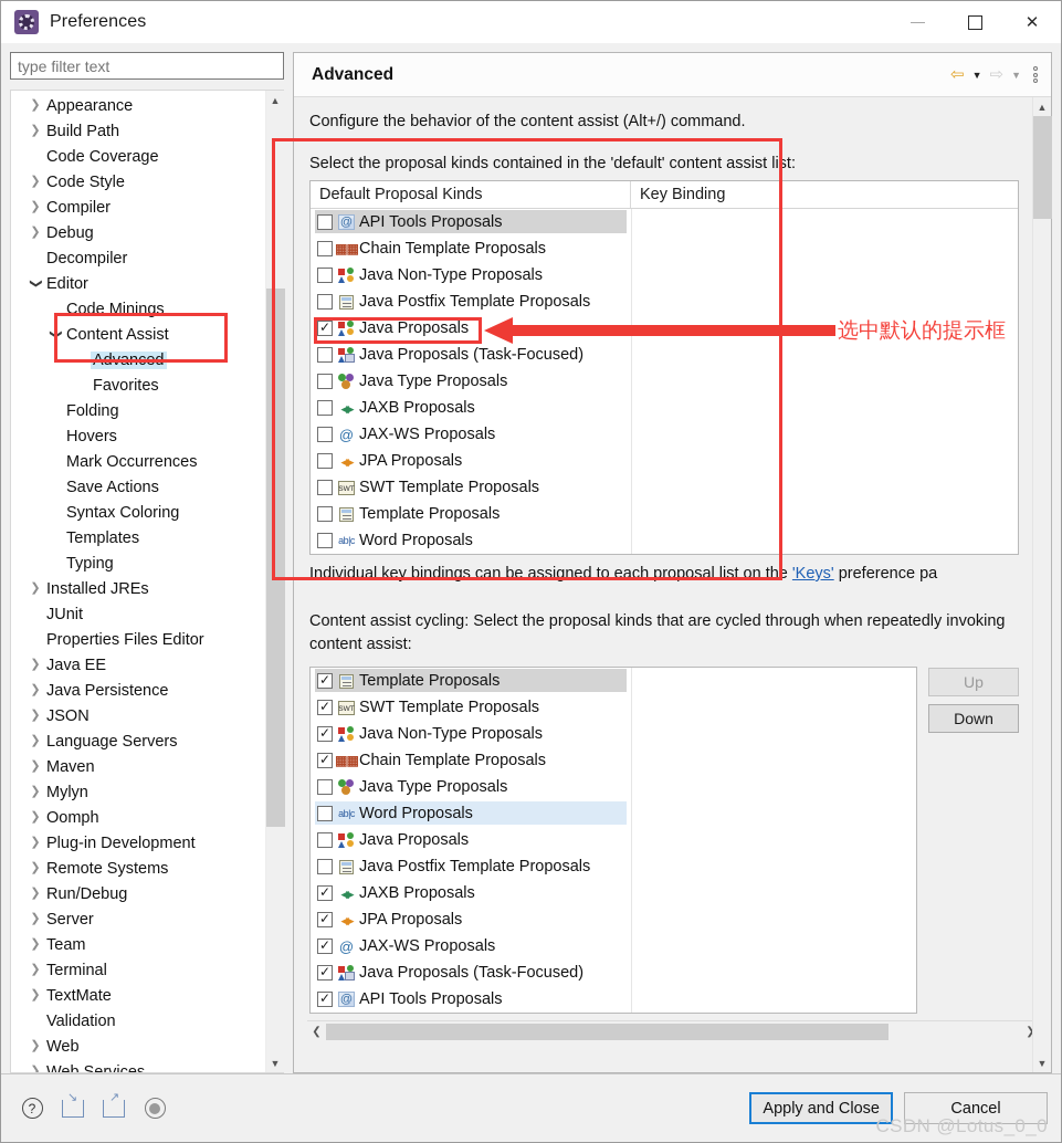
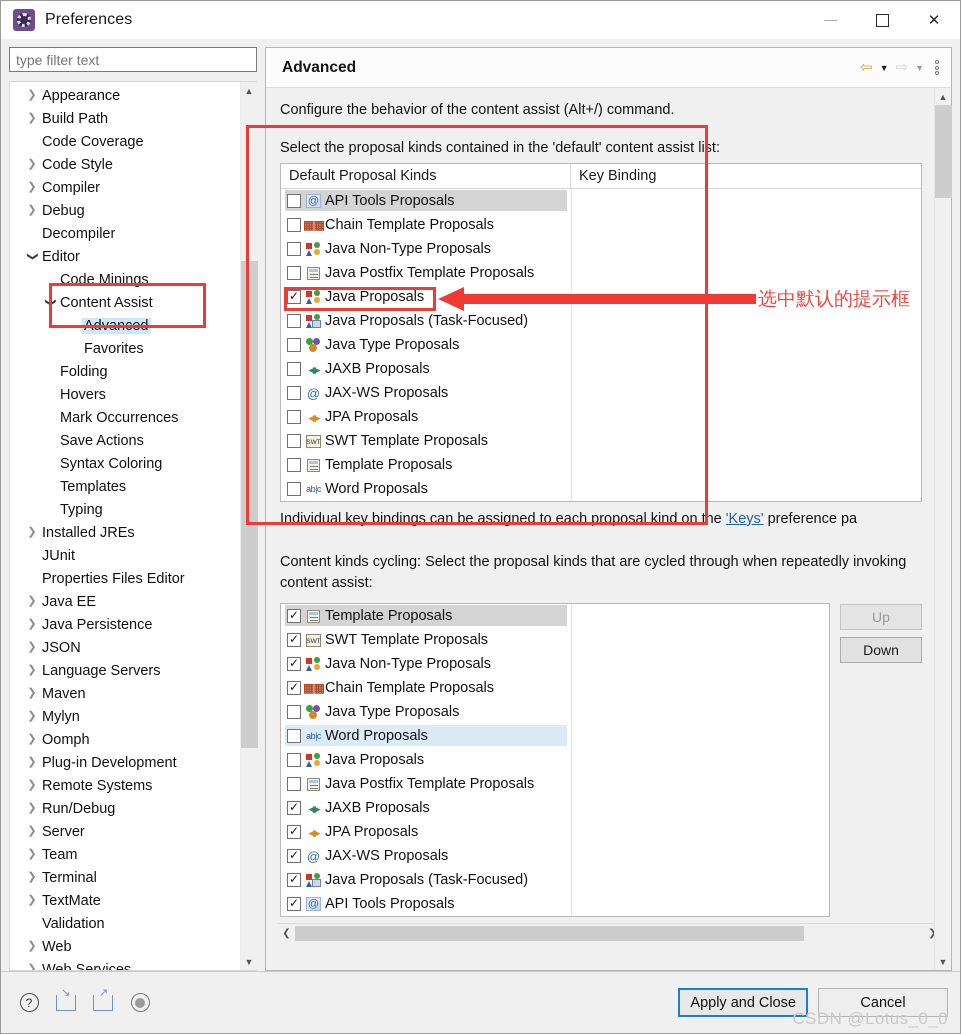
  Preferences
  ✕
  type filter text
  ❯
  Appearance
  ❯
  Build Path
  Code Coverage
  ❯
  Code Style
  ❯
  Compiler
  ❯
  Debug
  Decompiler
  Editor
  Code Minings
  Content Assist
  Advanced
  Favorites
  Folding
  Hovers
  Mark Occurrences
  Save Actions
  Syntax Coloring
  Templates
  Typing
  ❯
  Installed JREs
  JUnit
  Properties Files Editor
  ❯
  Java EE
  ❯
  Java Persistence
  ❯
  JSON
  ❯
  Language Servers
  ❯
  Maven
  ❯
  Mylyn
  ❯
  Oomph
  ❯
  Plug-in Development
  ❯
  Remote Systems
  ❯
  Run/Debug
  ❯
  Server
  ❯
  Team
  ❯
  Terminal
  ❯
  TextMate
  Validation
  ❯
  Web
  ❯
  Web Services
  ▲
  ▼
  Advanced
  ⇦
  ▼
  ⇨
  ▼
  Configure the behavior of the content assist (Alt+/) command.
  Select the proposal kinds contained in the 'default' content assist list:
  Default Proposal Kinds
  Key Binding
  @
  API Tools Proposals
  ▦▦
  Chain Template Proposals
  Java Non-Type Proposals
  Java Postfix Template Proposals
  ✓
  Java Proposals
  Java Proposals (Task-Focused)
  Java Type Proposals
  ◂▸
  JAXB Proposals
  @
  JAX-WS Proposals
  ◂▸
  JPA Proposals
  SWT Template Proposals
  Template Proposals
  ab|c
  Word Proposals
- Individual key bindings can be assigned to each proposal list on the 'Keys' preference pa
+ Individual key bindings can be assigned to each proposal kind on the 'Keys' preference pa
- Content assist cycling: Select the proposal kinds that are cycled through when repeatedly invoking content assist:
+ Content kinds cycling: Select the proposal kinds that are cycled through when repeatedly invoking content assist:
  ✓
  Template Proposals
  ✓
  SWT Template Proposals
  ✓
  Java Non-Type Proposals
  ✓
  ▦▦
  Chain Template Proposals
  Java Type Proposals
  ab|c
  Word Proposals
  Java Proposals
  Java Postfix Template Proposals
  ✓
  ◂▸
  JAXB Proposals
  ✓
  ◂▸
  JPA Proposals
  ✓
  @
  JAX-WS Proposals
  ✓
  Java Proposals (Task-Focused)
  ✓
  @
  API Tools Proposals
  Up
  Down
  ❮
  ❯
  ▲
  ▼
  ?
  ↘
  ↗
  Apply and Close
  Cancel
  CSDN @Lotus_0_0
  选中默认的提示框
